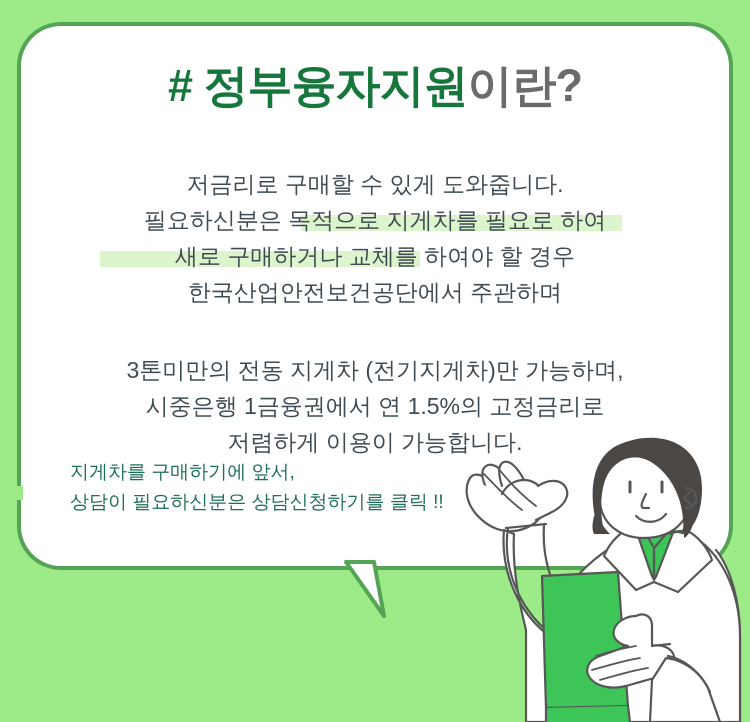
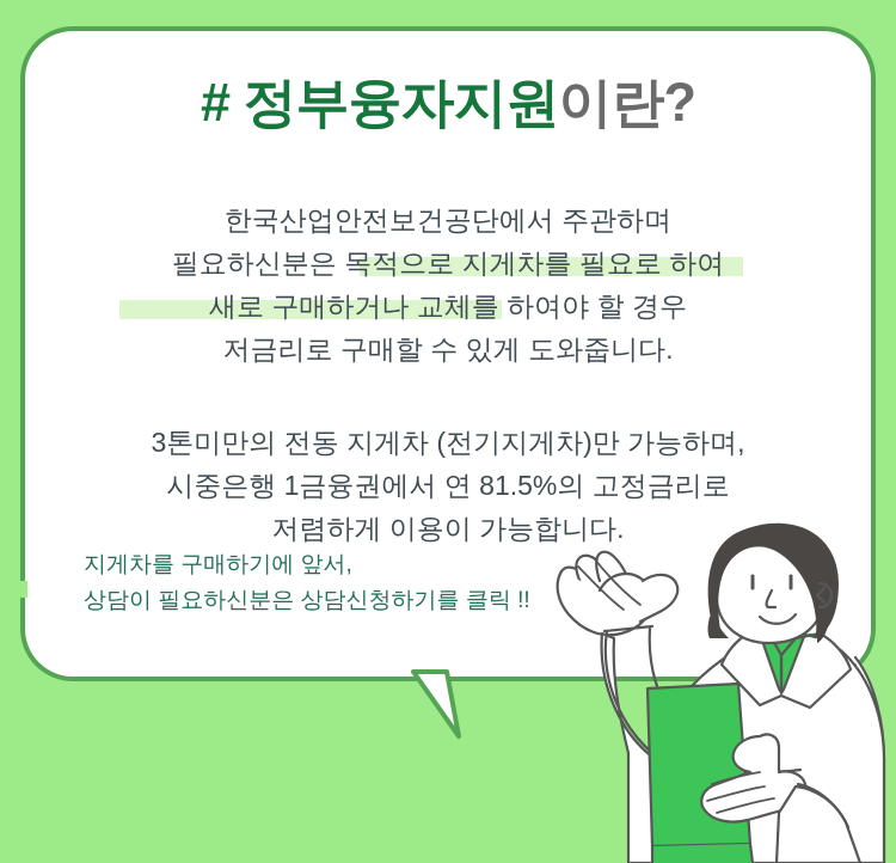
  # 정부융자지원이란?
- 저금리로 구매할 수 있게 도와줍니다.
+ 한국산업안전보건공단에서 주관하며
  필요하신분은 목적으로 지게차를 필요로 하여
  새로 구매하거나 교체를 하여야 할 경우
- 한국산업안전보건공단에서 주관하며
+ 저금리로 구매할 수 있게 도와줍니다.
  3톤미만의 전동 지게차 (전기지게차)만 가능하며,
- 시중은행 1금융권에서 연 1.5%의 고정금리로
+ 시중은행 1금융권에서 연 81.5%의 고정금리로
  저렴하게 이용이 가능합니다.
  지게차를 구매하기에 앞서,
  상담이 필요하신분은 상담신청하기를 클릭 !!
